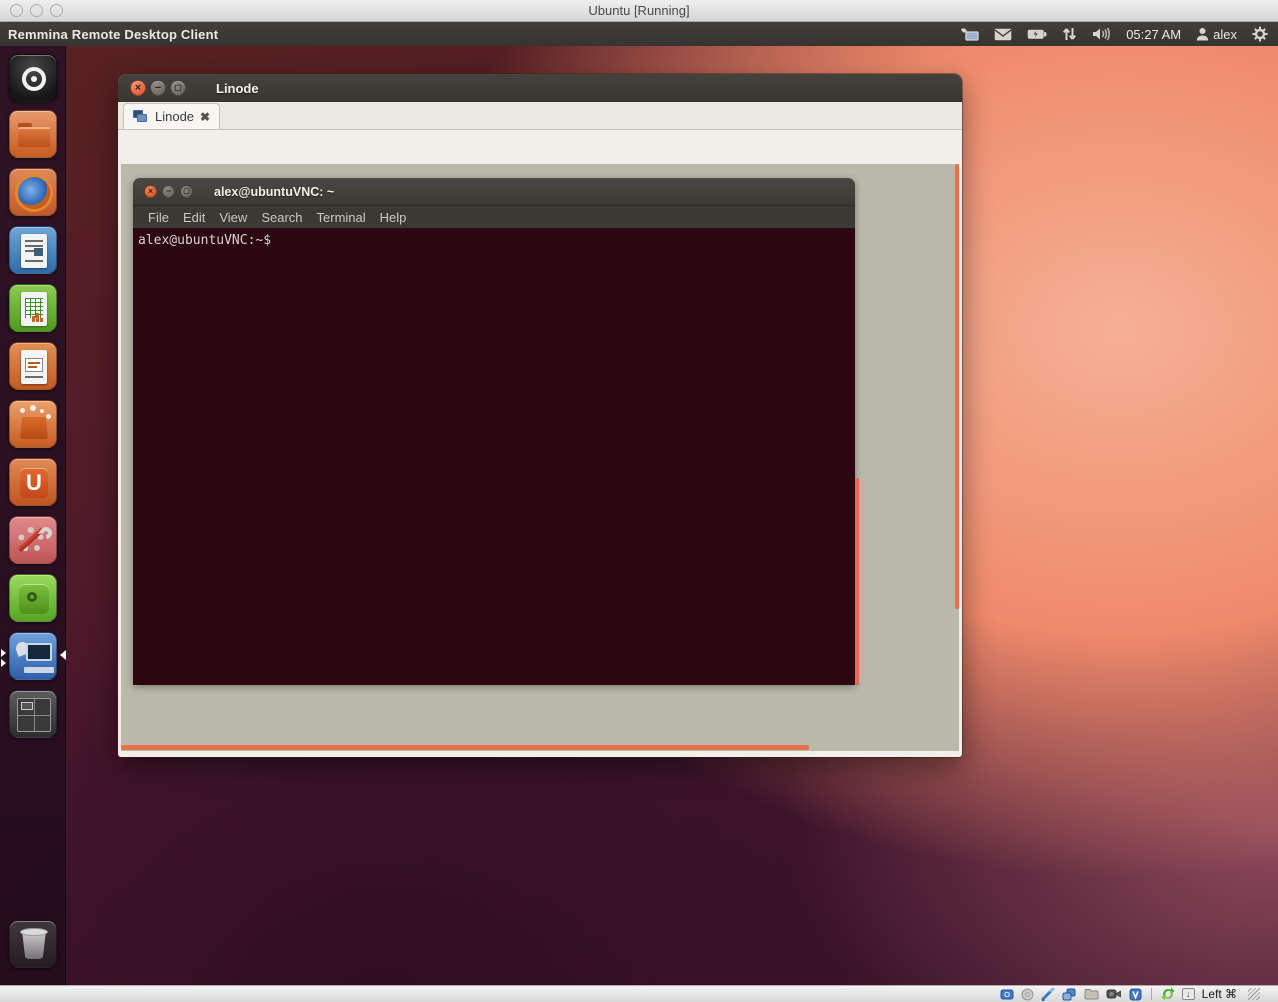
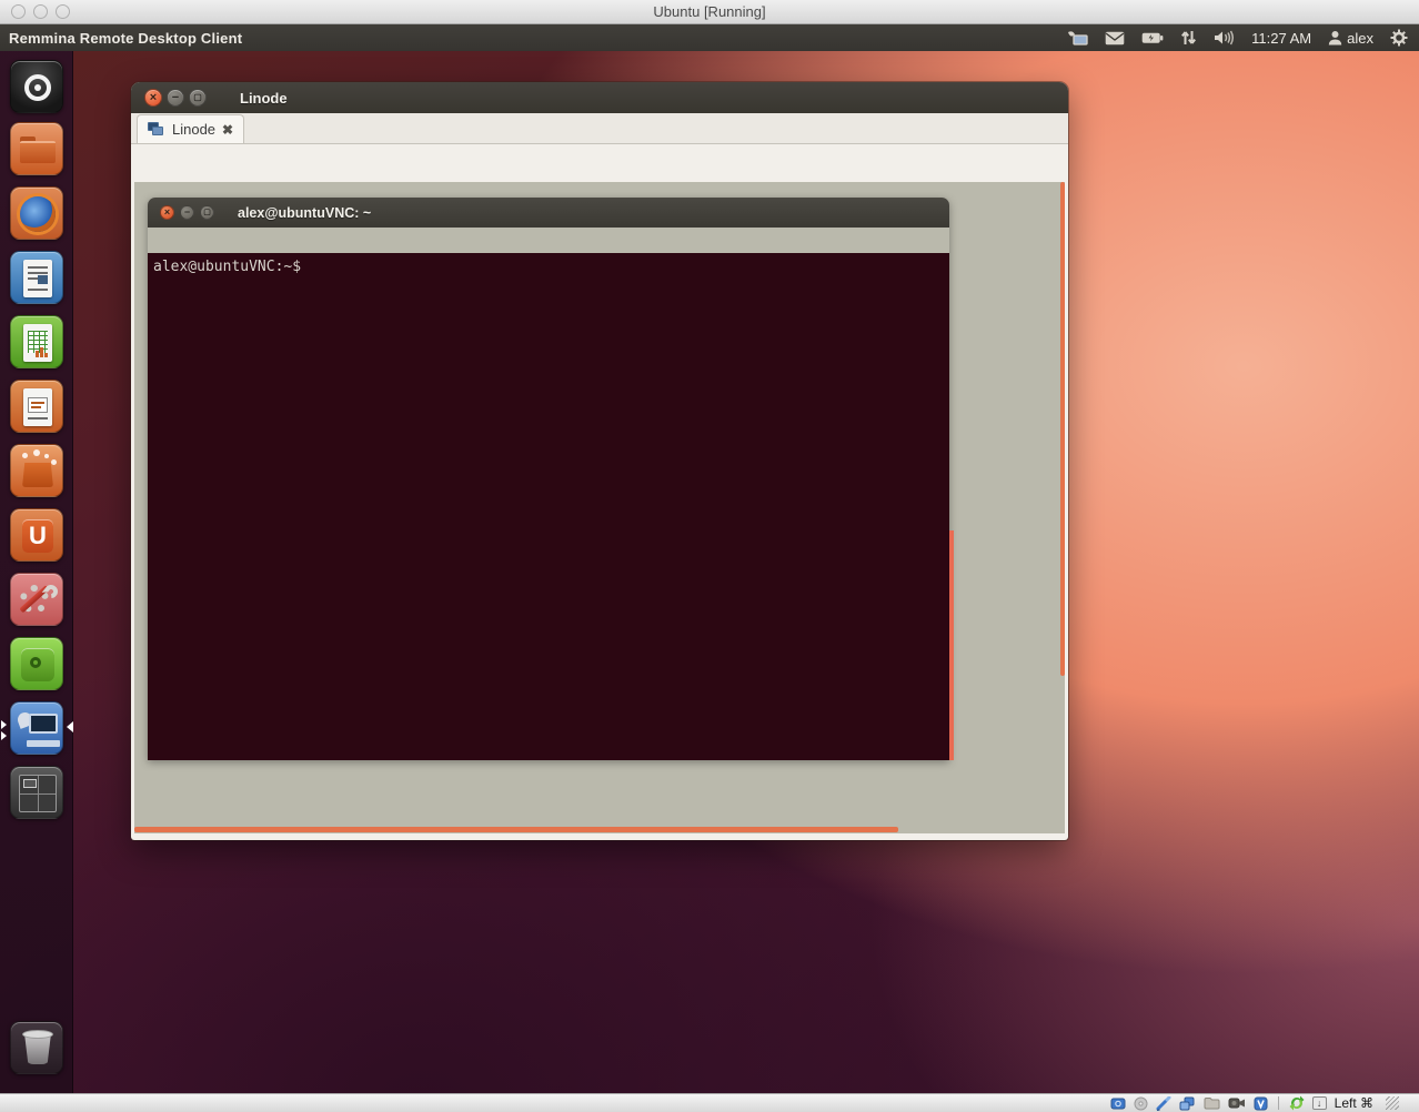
  Ubuntu [Running]
  Remmina Remote Desktop Client
- 05:27 AM
+ 11:27 AM
  alex
  U
  ×
  −
  ▢
  Linode
  Linode
  ✖
  ×
  −
  alex@ubuntuVNC: ~
- File
- Edit
- View
- Search
- Terminal
- Help
  alex@ubuntuVNC:~$
  ↓
  Left ⌘
